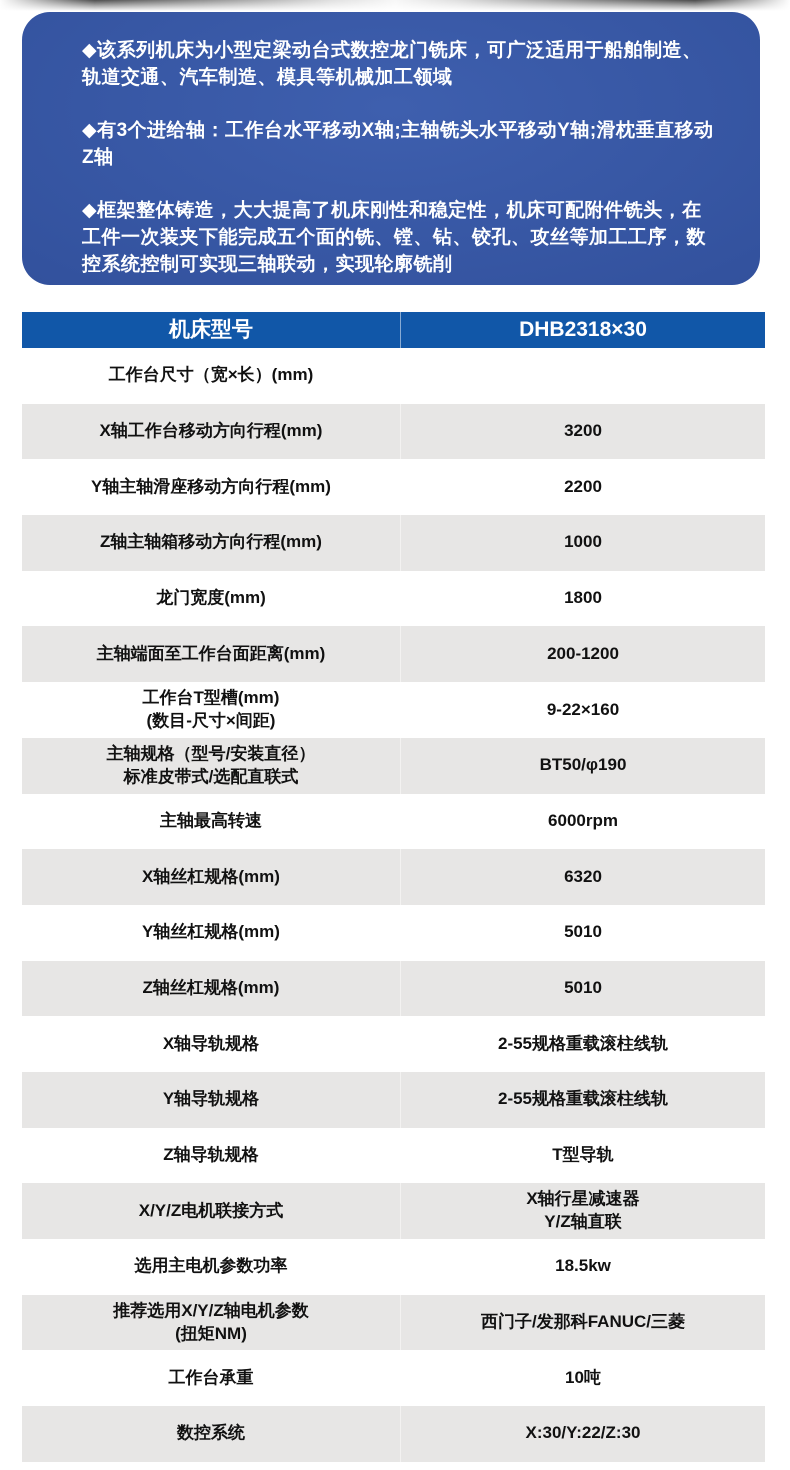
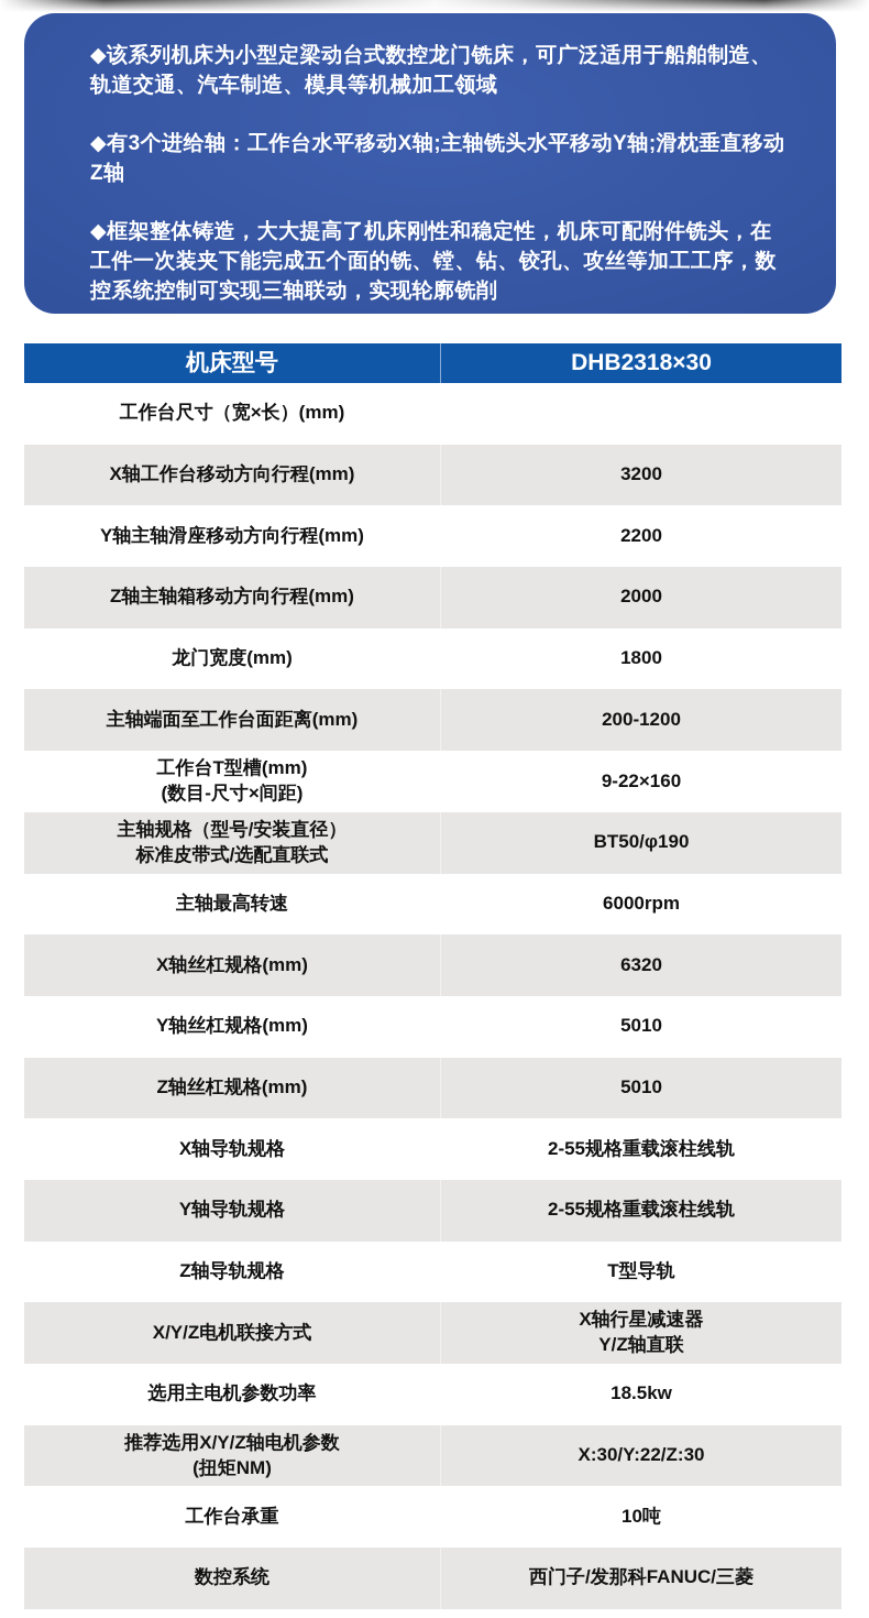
  ◆该系列机床为小型定梁动台式数控龙门铣床，可广泛适用于船舶制造、轨道交通、汽车制造、模具等机械加工领域
  ◆有3个进给轴：工作台水平移动X轴;主轴铣头水平移动Y轴;滑枕垂直移动Z轴
  ◆框架整体铸造，大大提高了机床刚性和稳定性，机床可配附件铣头，在工件一次装夹下能完成五个面的铣、镗、钻、铰孔、攻丝等加工工序，数控系统控制可实现三轴联动，实现轮廓铣削
  机床型号
  DHB2318×30
  工作台尺寸（宽×长）(mm)
  X轴工作台移动方向行程(mm)
  3200
  Y轴主轴滑座移动方向行程(mm)
  2200
  Z轴主轴箱移动方向行程(mm)
- 1000
+ 2000
  龙门宽度(mm)
  1800
  主轴端面至工作台面距离(mm)
  200-1200
  工作台T型槽(mm)
  (数目-尺寸×间距)
  9-22×160
  主轴规格（型号/安装直径）
  标准皮带式/选配直联式
  BT50/φ190
  主轴最高转速
  6000rpm
  X轴丝杠规格(mm)
  6320
  Y轴丝杠规格(mm)
  5010
  Z轴丝杠规格(mm)
  5010
  X轴导轨规格
  2-55规格重载滚柱线轨
  Y轴导轨规格
  2-55规格重载滚柱线轨
  Z轴导轨规格
  T型导轨
  X/Y/Z电机联接方式
  X轴行星减速器
  Y/Z轴直联
  选用主电机参数功率
  18.5kw
  推荐选用X/Y/Z轴电机参数
  (扭矩NM)
- 西门子/发那科FANUC/三菱
+ X:30/Y:22/Z:30
  工作台承重
  10吨
  数控系统
- X:30/Y:22/Z:30
+ 西门子/发那科FANUC/三菱
